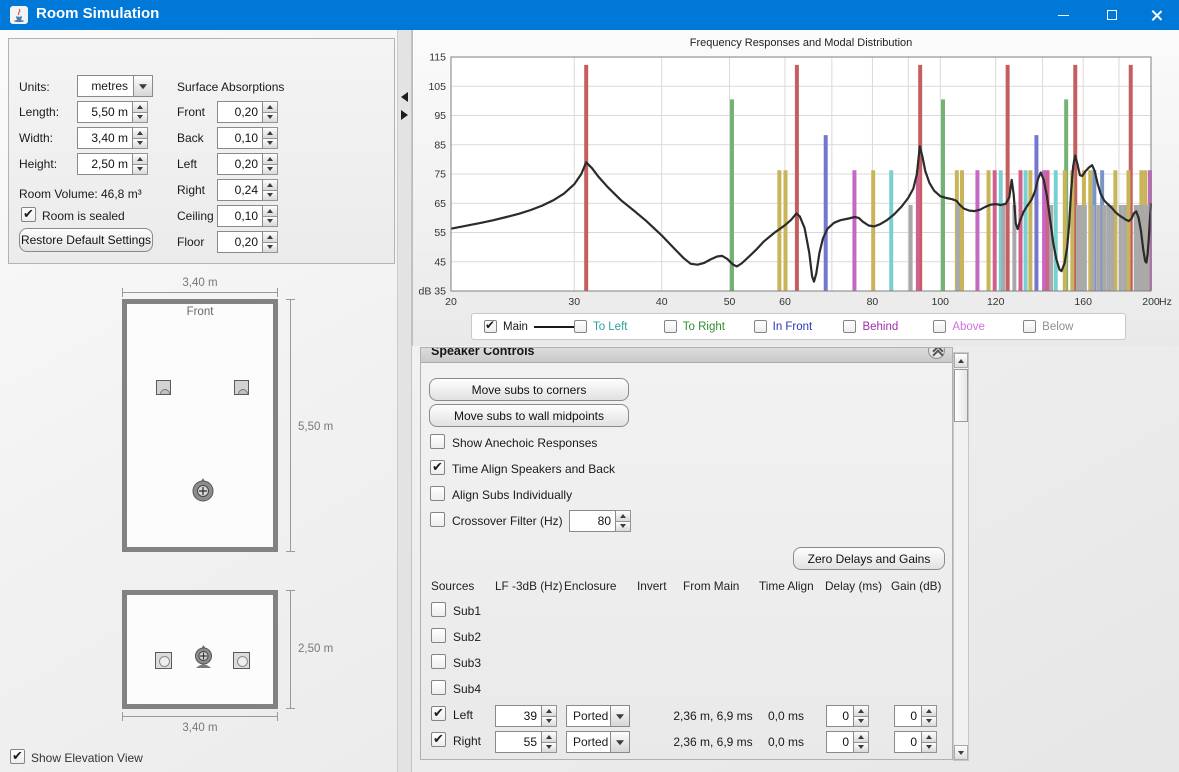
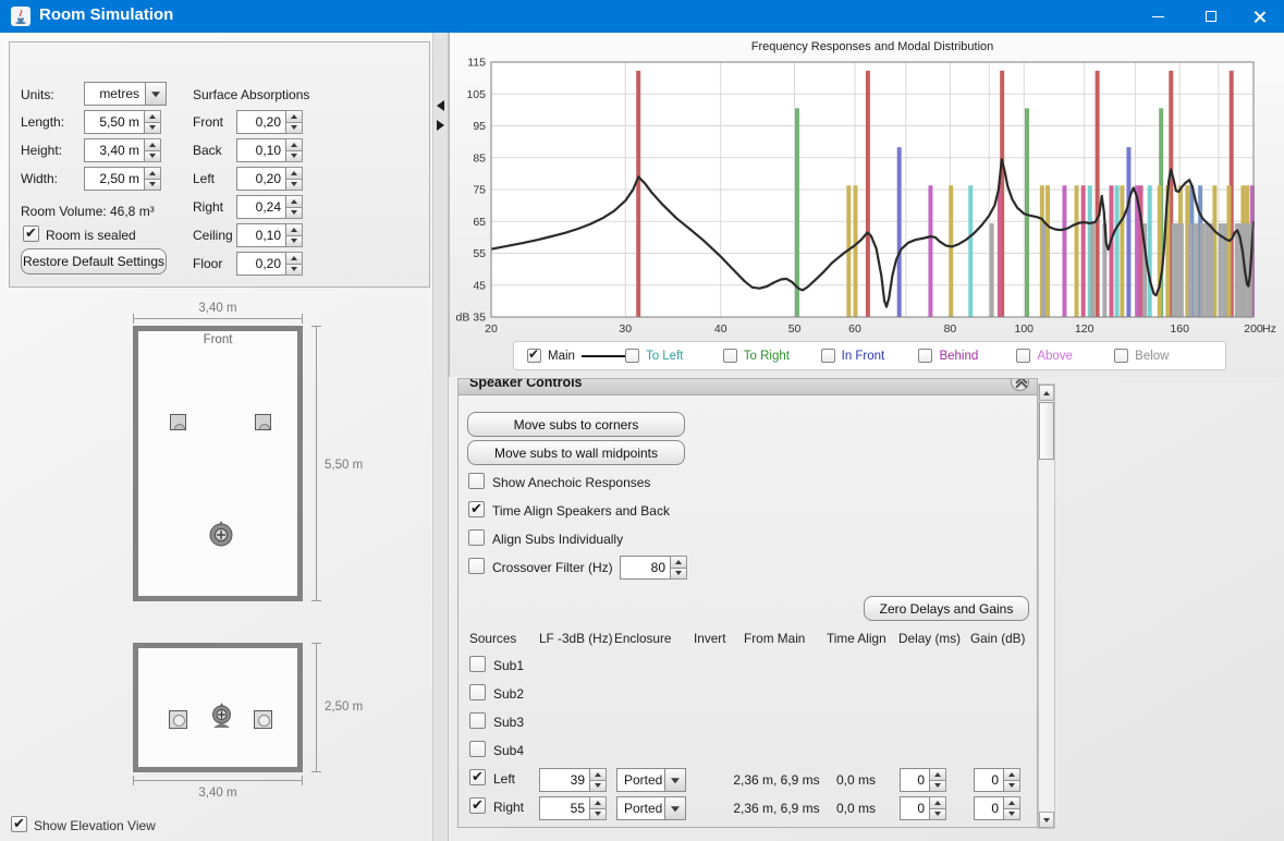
  Room Simulation
  Units:
  metres
  Length:
  5,50 m
- Width:
+ Height:
  3,40 m
- Height:
+ Width:
  2,50 m
  Room Volume:
  46,8 m³
  Room is sealed
  Restore Default Settings
  Surface Absorptions
  Front
  0,20
  Back
  0,10
  Left
  0,20
  Right
  0,24
  Ceiling
  0,10
  Floor
  0,20
  3,40 m
  Front
  5,50 m
  2,50 m
  3,40 m
  Show Elevation View
  Frequency Responses and Modal Distribution
  115
  105
  95
  85
  75
  65
  55
  45
  dB 35
  20
  30
  40
  50
  60
  80
  100
  120
  160
  200
  Hz
  Main
  To Left
  To Right
  In Front
  Behind
  Above
  Below
  Speaker Controls
  Move subs to corners
  Move subs to wall midpoints
  Show Anechoic Responses
  Time Align Speakers and Back
  Align Subs Individually
  Crossover Filter (Hz)
  80
  Zero Delays and Gains
  Sources
  LF -3dB (Hz)
  Enclosure
  Invert
  From Main
  Time Align
  Delay (ms)
  Gain (dB)
  Sub1
  Sub2
  Sub3
  Sub4
  Left
  39
  Ported
  2,36 m, 6,9 ms
  0,0 ms
  0
  0
  Right
  55
  Ported
  2,36 m, 6,9 ms
  0,0 ms
  0
  0
